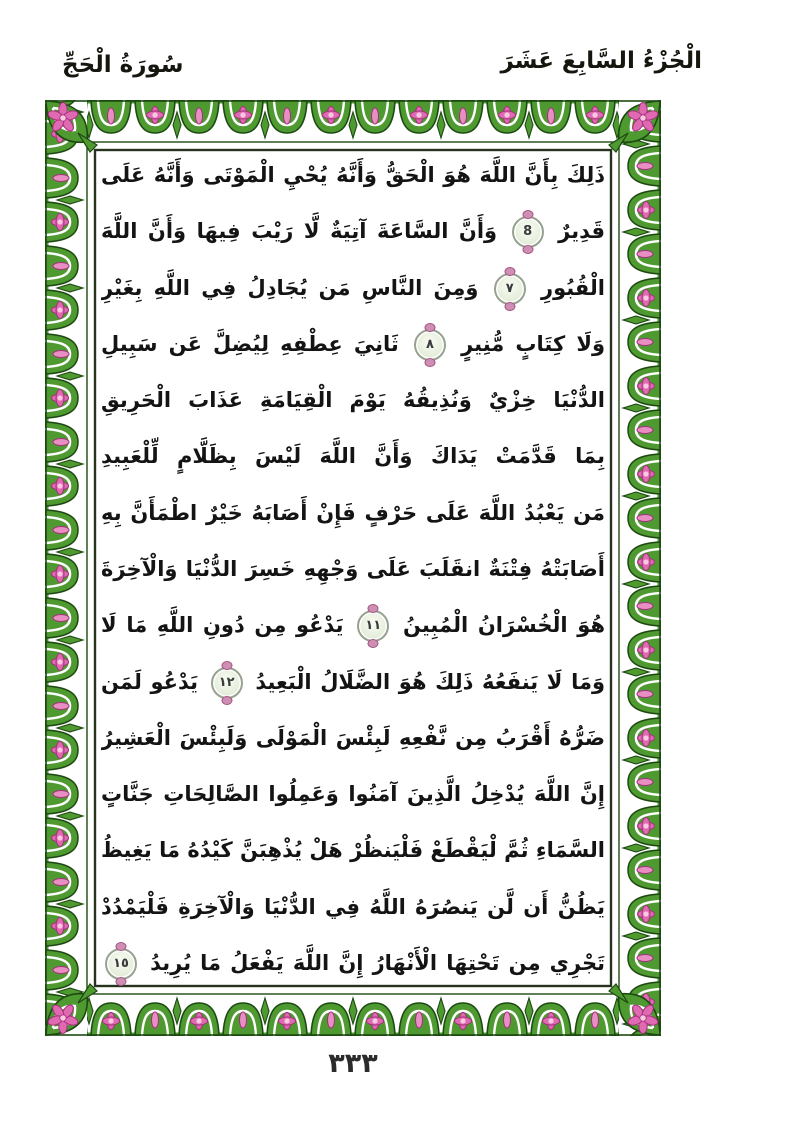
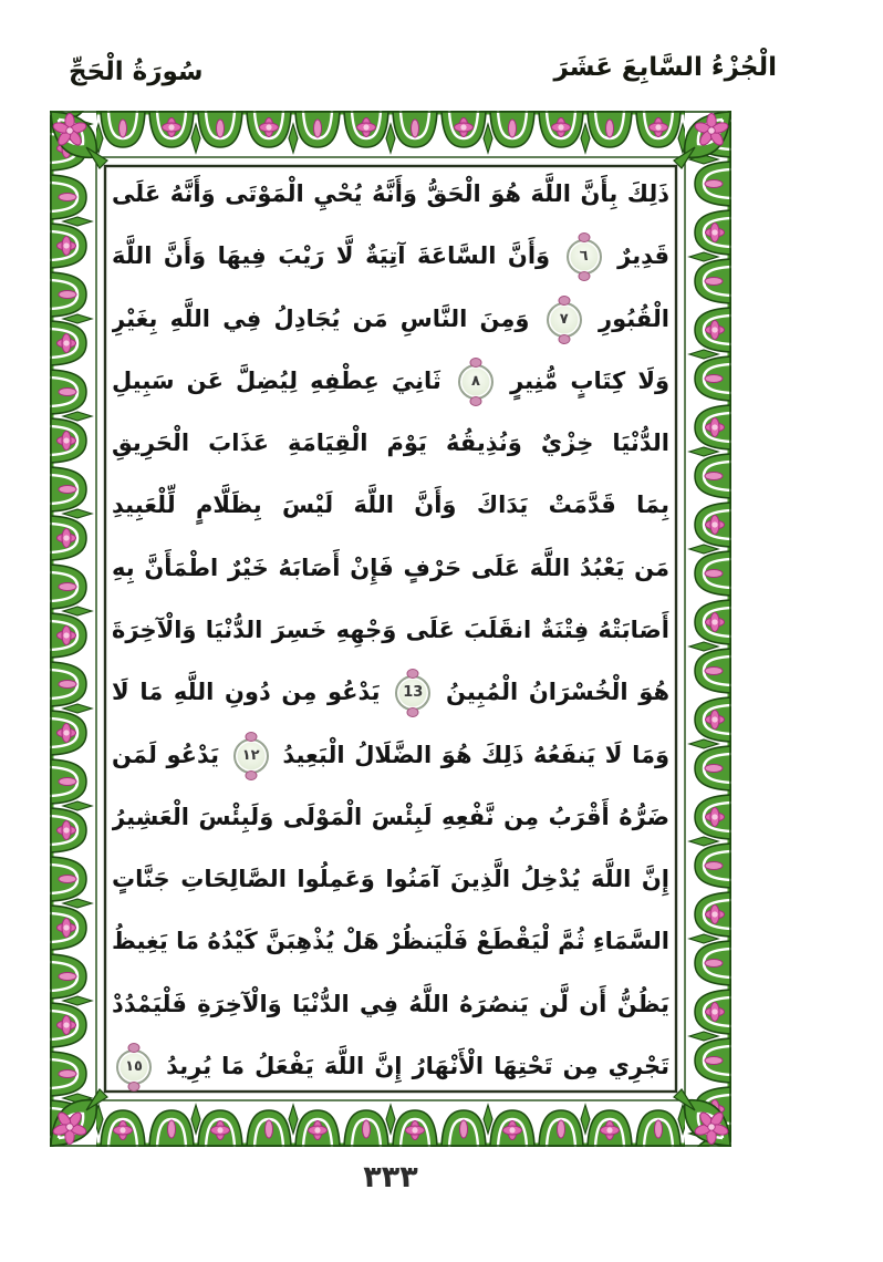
  الْجُزْءُ السَّابِعَ عَشَرَ
  سُورَةُ الْحَجِّ
  ذَلِكَ بِأَنَّ اللَّهَ هُوَ الْحَقُّ وَأَنَّهُ يُحْيِ الْمَوْتَى وَأَنَّهُ عَلَى
- قَدِيرٌ 8 وَأَنَّ السَّاعَةَ آتِيَةٌ لَّا رَيْبَ فِيهَا وَأَنَّ اللَّهَ
+ قَدِيرٌ ٦ وَأَنَّ السَّاعَةَ آتِيَةٌ لَّا رَيْبَ فِيهَا وَأَنَّ اللَّهَ
  الْقُبُورِ ٧ وَمِنَ النَّاسِ مَن يُجَادِلُ فِي اللَّهِ بِغَيْرِ
  وَلَا كِتَابٍ مُّنِيرٍ ٨ ثَانِيَ عِطْفِهِ لِيُضِلَّ عَن سَبِيلِ
  الدُّنْيَا خِزْيٌ وَنُذِيقُهُ يَوْمَ الْقِيَامَةِ عَذَابَ الْحَرِيقِ
  بِمَا قَدَّمَتْ يَدَاكَ وَأَنَّ اللَّهَ لَيْسَ بِظَلَّامٍ لِّلْعَبِيدِ
  مَن يَعْبُدُ اللَّهَ عَلَى حَرْفٍ فَإِنْ أَصَابَهُ خَيْرٌ اطْمَأَنَّ بِهِ
  أَصَابَتْهُ فِتْنَةٌ انقَلَبَ عَلَى وَجْهِهِ خَسِرَ الدُّنْيَا وَالْآخِرَةَ
- هُوَ الْخُسْرَانُ الْمُبِينُ ١١ يَدْعُو مِن دُونِ اللَّهِ مَا لَا
+ هُوَ الْخُسْرَانُ الْمُبِينُ 13 يَدْعُو مِن دُونِ اللَّهِ مَا لَا
  وَمَا لَا يَنفَعُهُ ذَلِكَ هُوَ الضَّلَالُ الْبَعِيدُ ١٢ يَدْعُو لَمَن
  ضَرُّهُ أَقْرَبُ مِن نَّفْعِهِ لَبِئْسَ الْمَوْلَى وَلَبِئْسَ الْعَشِيرُ
  إِنَّ اللَّهَ يُدْخِلُ الَّذِينَ آمَنُوا وَعَمِلُوا الصَّالِحَاتِ جَنَّاتٍ
  السَّمَاءِ ثُمَّ لْيَقْطَعْ فَلْيَنظُرْ هَلْ يُذْهِبَنَّ كَيْدُهُ مَا يَغِيظُ
  يَظُنُّ أَن لَّن يَنصُرَهُ اللَّهُ فِي الدُّنْيَا وَالْآخِرَةِ فَلْيَمْدُدْ
  تَجْرِي مِن تَحْتِهَا الْأَنْهَارُ إِنَّ اللَّهَ يَفْعَلُ مَا يُرِيدُ ١٥
  ٣٣٣
